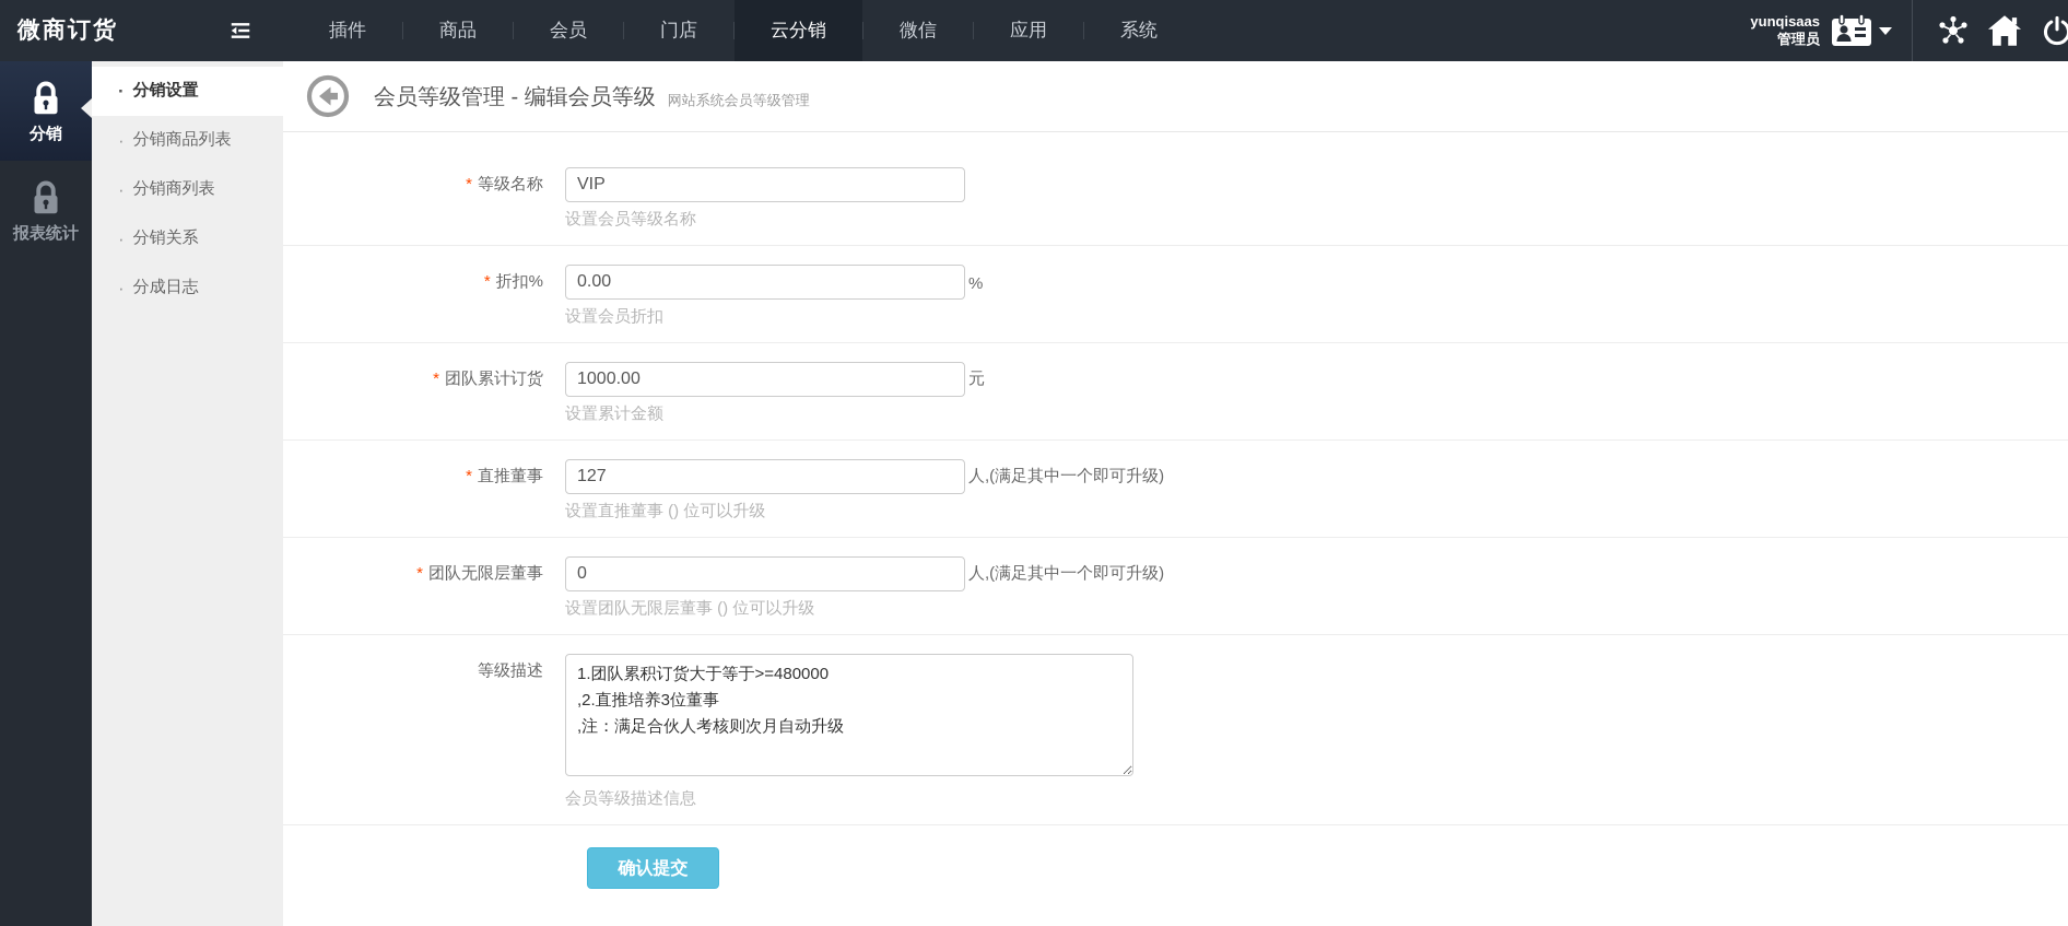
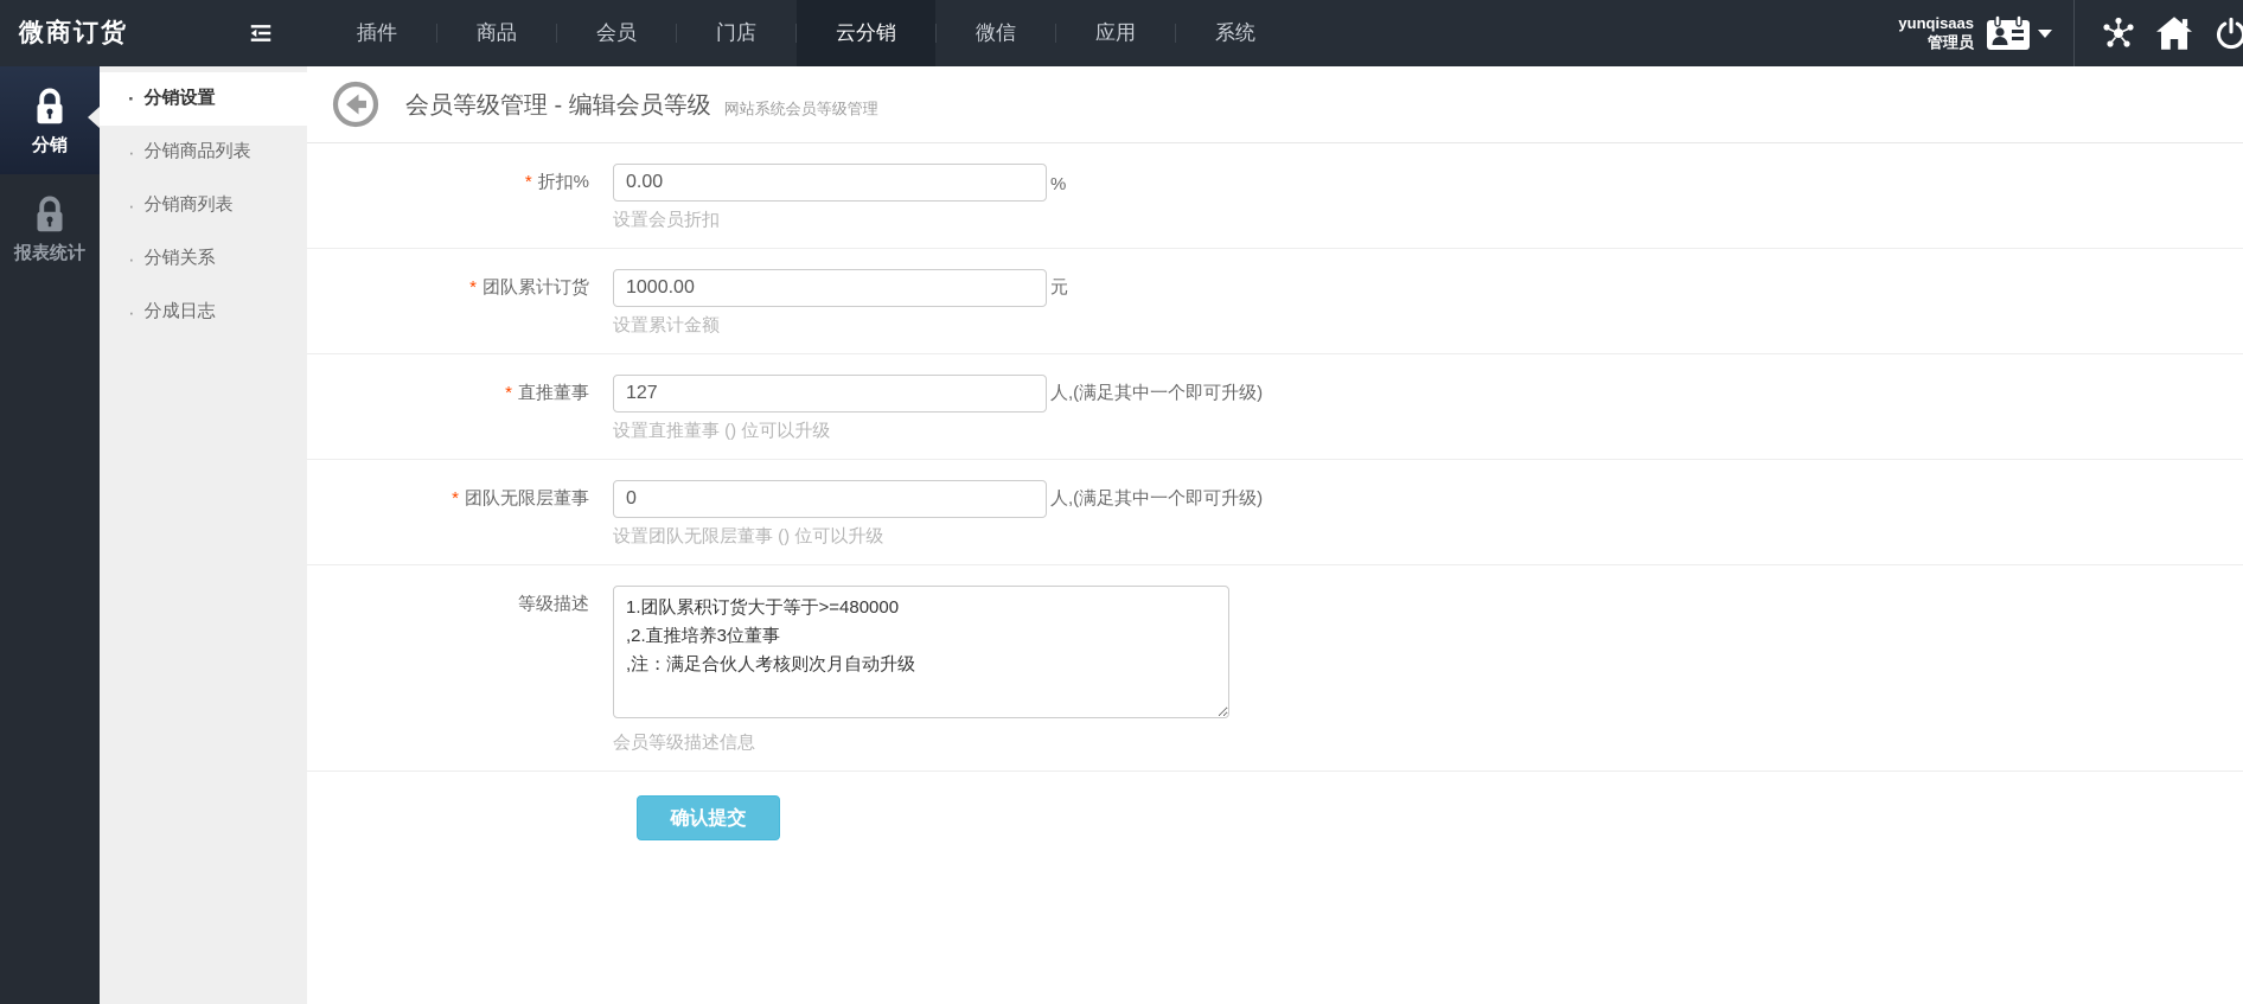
  微商订货
  插件
  商品
  会员
  门店
  云分销
  微信
  应用
  系统
  yunqisaas
  管理员
  分销
  报表统计
  ·
  分销设置
  ·
  分销商品列表
  ·
  分销商列表
  ·
  分销关系
  ·
  分成日志
  会员等级管理 - 编辑会员等级
  网站系统会员等级管理
- * 等级名称
- VIP
- 设置会员等级名称
  * 折扣%
  0.00
  %
  设置会员折扣
  * 团队累计订货
  1000.00
  元
  设置累计金额
  * 直推董事
  127
  人,(满足其中一个即可升级)
  设置直推董事 () 位可以升级
  * 团队无限层董事
  0
  人,(满足其中一个即可升级)
  设置团队无限层董事 () 位可以升级
  等级描述
  1.团队累积订货大于等于>=480000
  ,2.直推培养3位董事
  ,注：满足合伙人考核则次月自动升级
  会员等级描述信息
  确认提交
